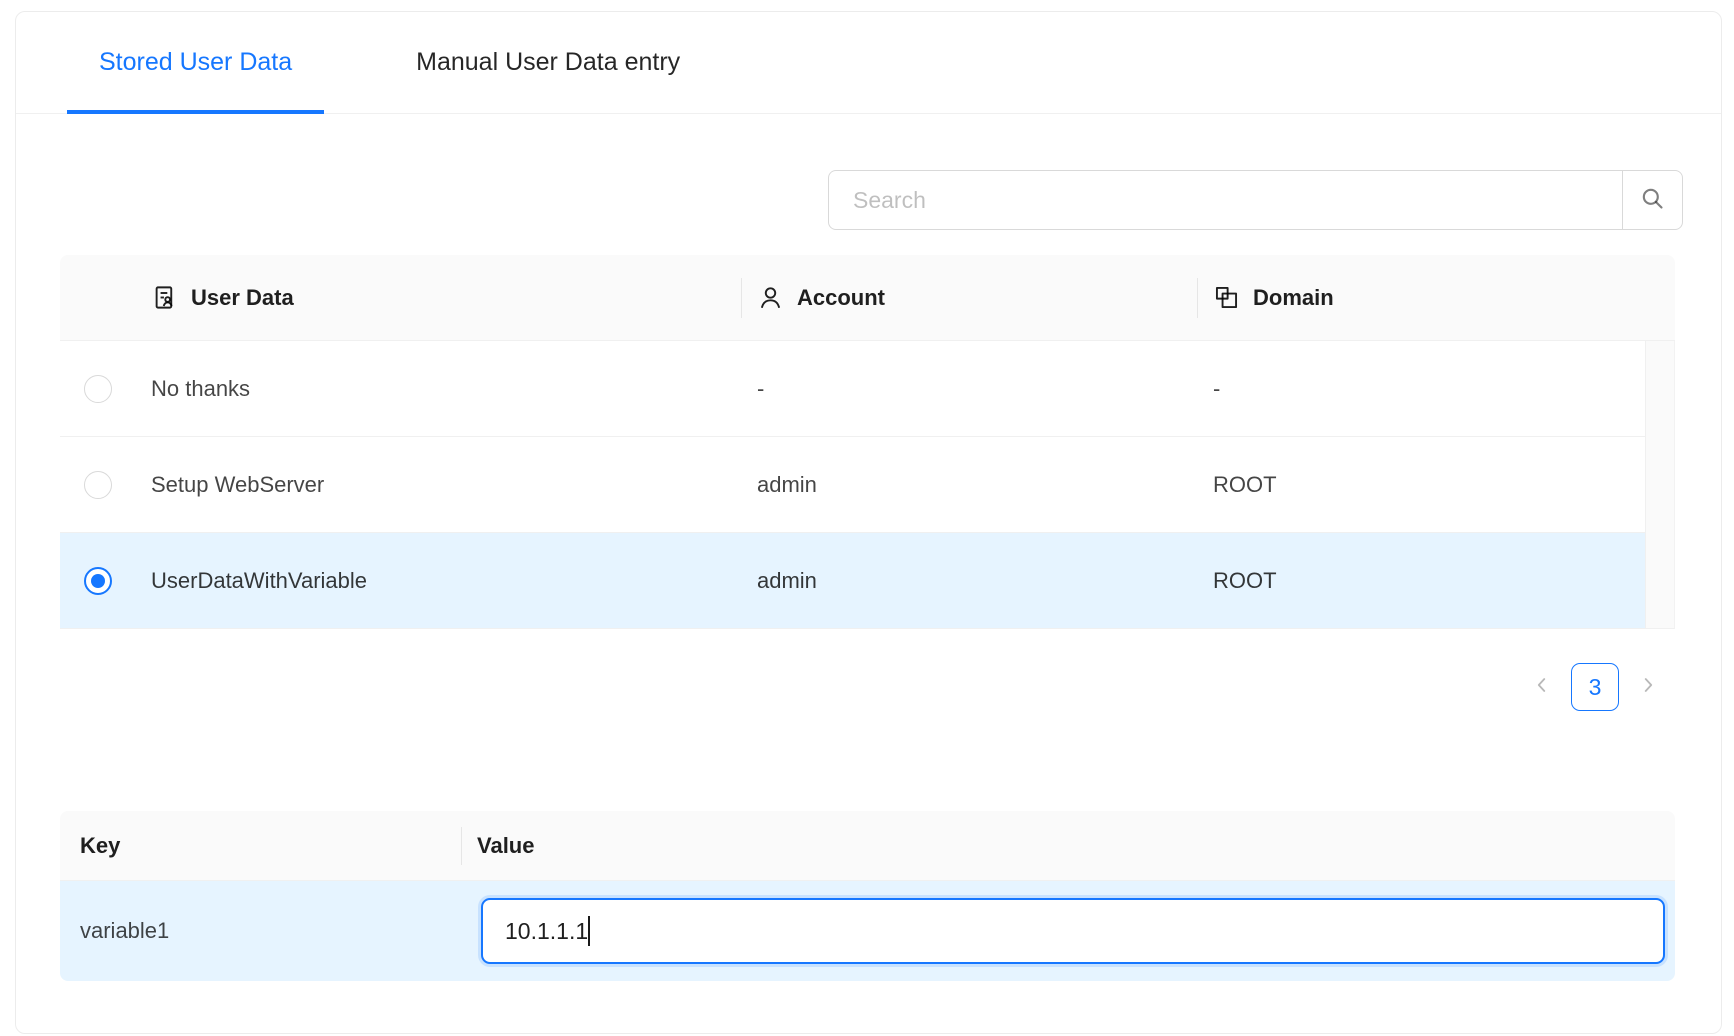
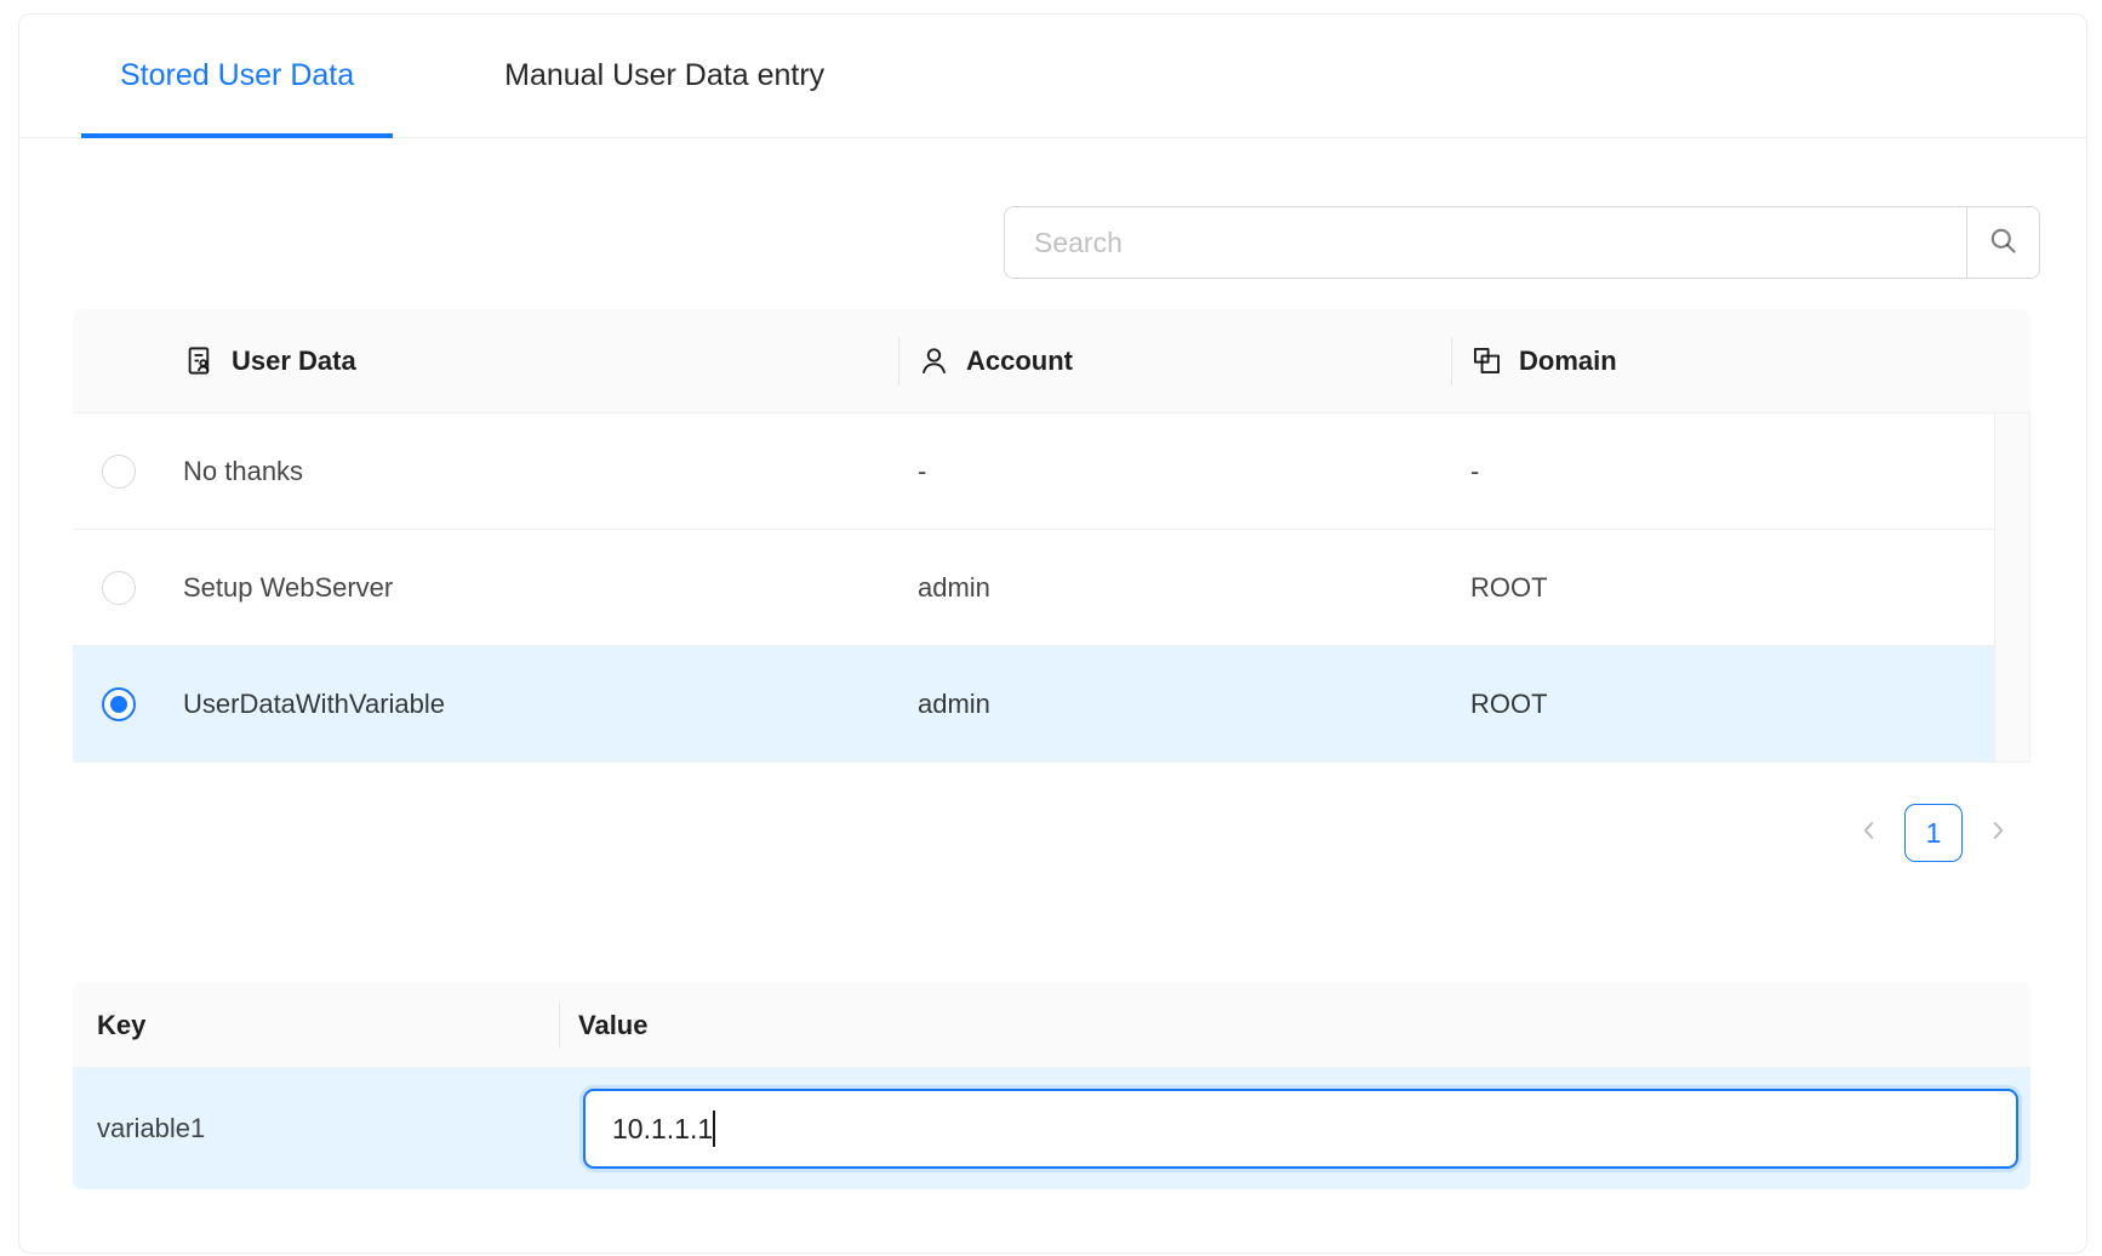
  Stored User Data
  Manual User Data entry
  Search
  User Data
  Account
  Domain
  No thanks
  -
  -
  Setup WebServer
  admin
  ROOT
  UserDataWithVariable
  admin
  ROOT
- 3
+ 1
  Key
  Value
  variable1
  10.1.1.1
